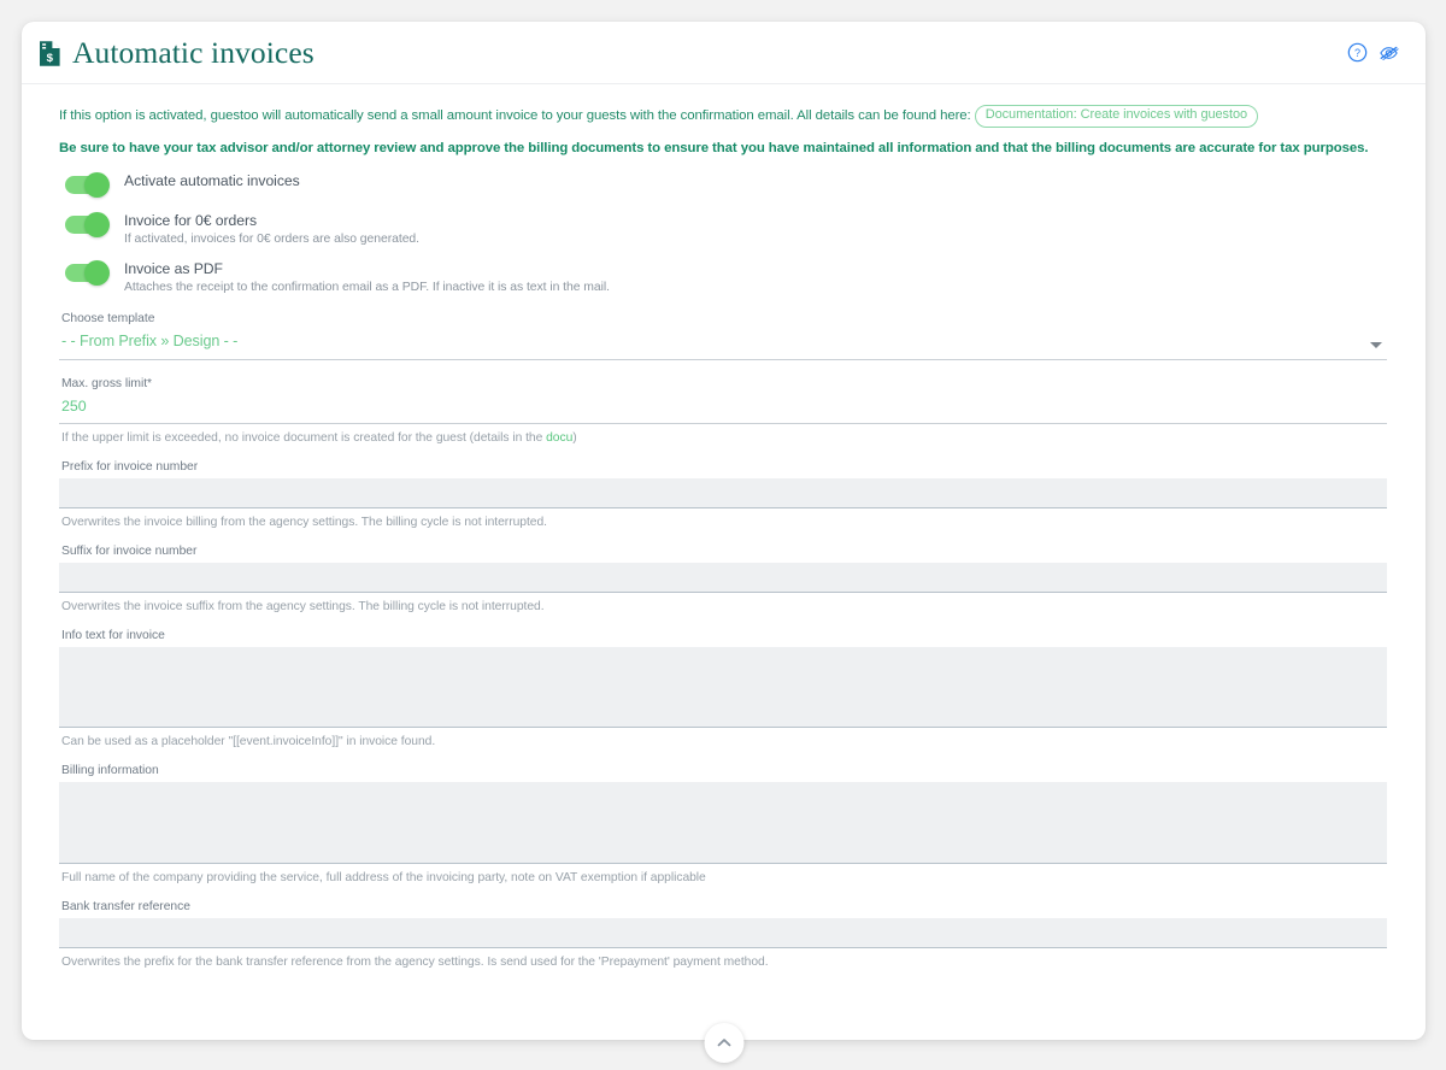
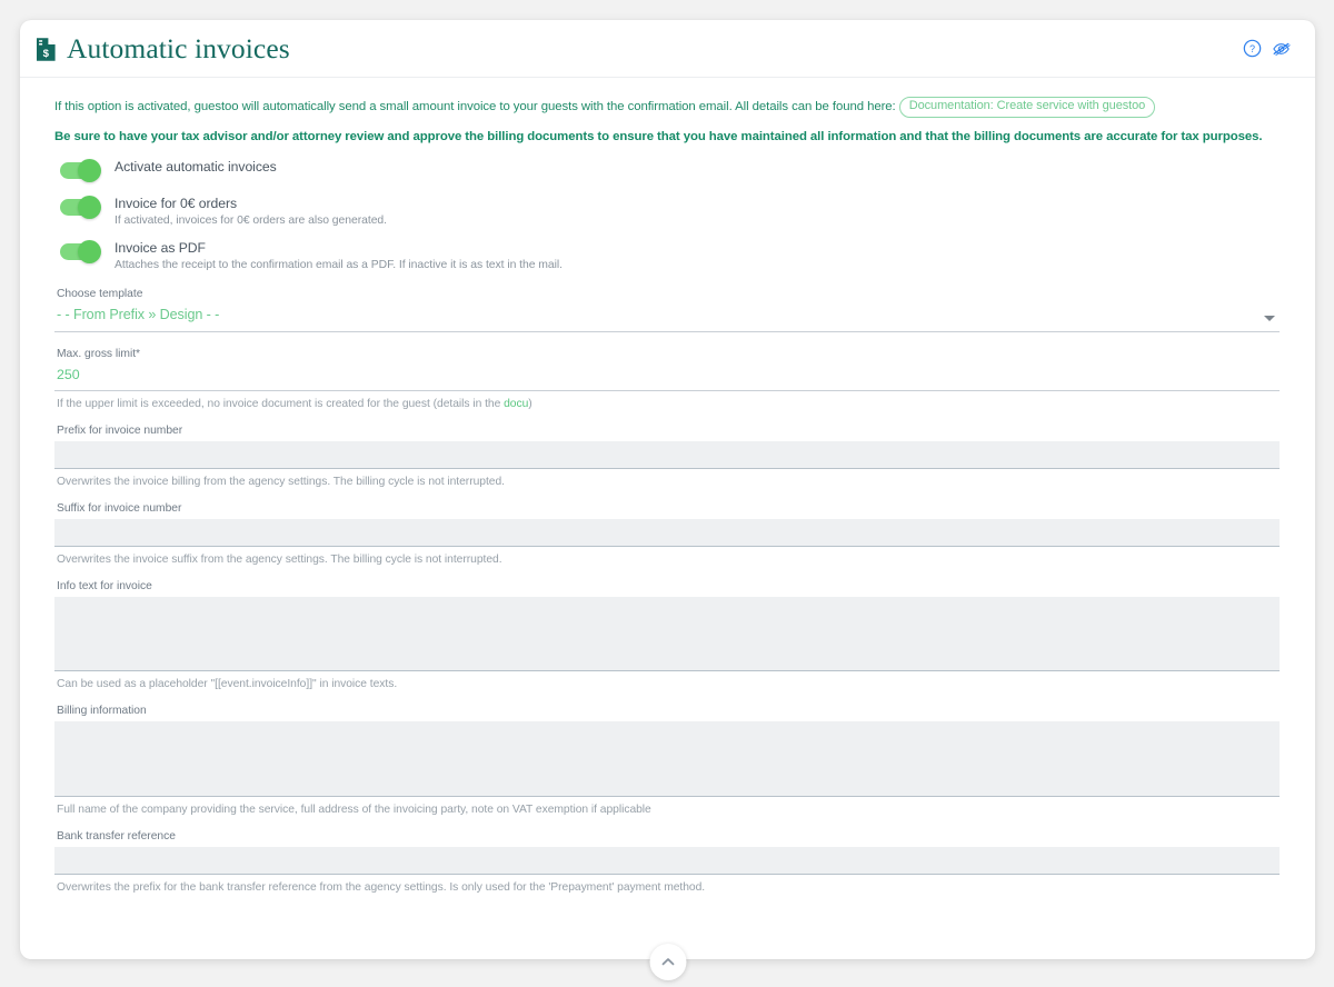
  $
  Automatic invoices
  ?
- If this option is activated, guestoo will automatically send a small amount invoice to your guests with the confirmation email. All details can be found here: Documentation: Create invoices with guestoo
+ If this option is activated, guestoo will automatically send a small amount invoice to your guests with the confirmation email. All details can be found here: Documentation: Create service with guestoo
  Be sure to have your tax advisor and/or attorney review and approve the billing documents to ensure that you have maintained all information and that the billing documents are accurate for tax purposes.
  Activate automatic invoices
  Invoice for 0€ orders
  If activated, invoices for 0€ orders are also generated.
  Invoice as PDF
  Attaches the receipt to the confirmation email as a PDF. If inactive it is as text in the mail.
  Choose template
  - - From Prefix » Design - -
  Max. gross limit*
  250
  If the upper limit is exceeded, no invoice document is created for the guest (details in the docu)
  Prefix for invoice number
  Overwrites the invoice billing from the agency settings. The billing cycle is not interrupted.
  Suffix for invoice number
  Overwrites the invoice suffix from the agency settings. The billing cycle is not interrupted.
  Info text for invoice
- Can be used as a placeholder "[[event.invoiceInfo]]" in invoice found.
+ Can be used as a placeholder "[[event.invoiceInfo]]" in invoice texts.
  Billing information
  Full name of the company providing the service, full address of the invoicing party, note on VAT exemption if applicable
  Bank transfer reference
- Overwrites the prefix for the bank transfer reference from the agency settings. Is send used for the 'Prepayment' payment method.
+ Overwrites the prefix for the bank transfer reference from the agency settings. Is only used for the 'Prepayment' payment method.
